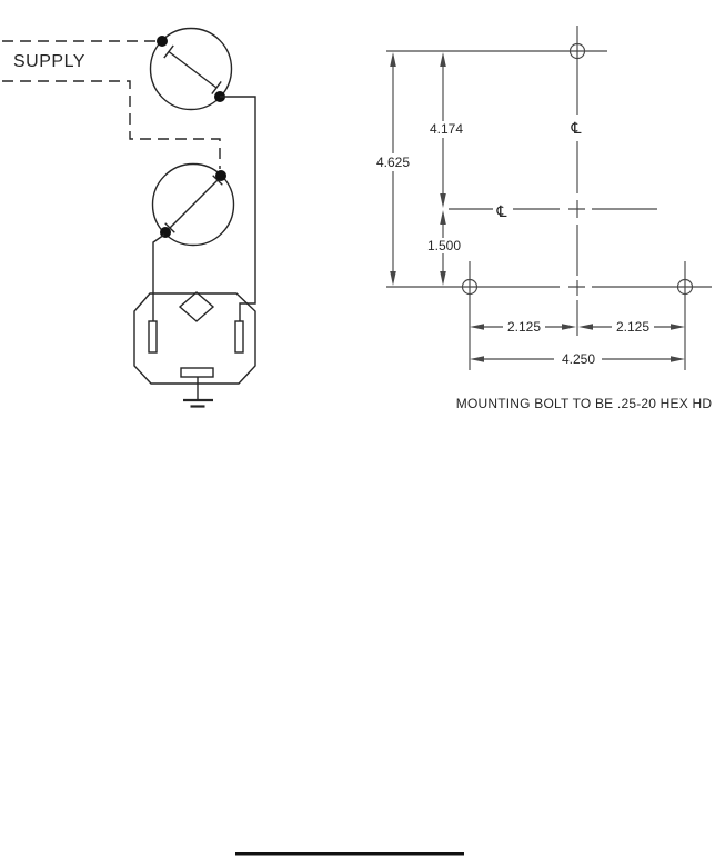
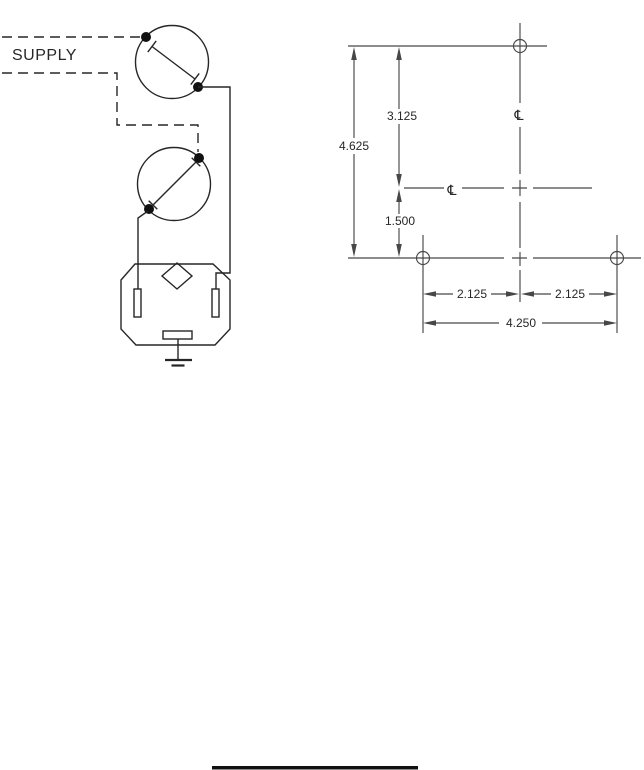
  SUPPLY
  ℄
  ℄
  4.625
- 4.174
+ 3.125
  1.500
  2.125
  2.125
  4.250
- MOUNTING BOLT TO BE .25-20 HEX HD
